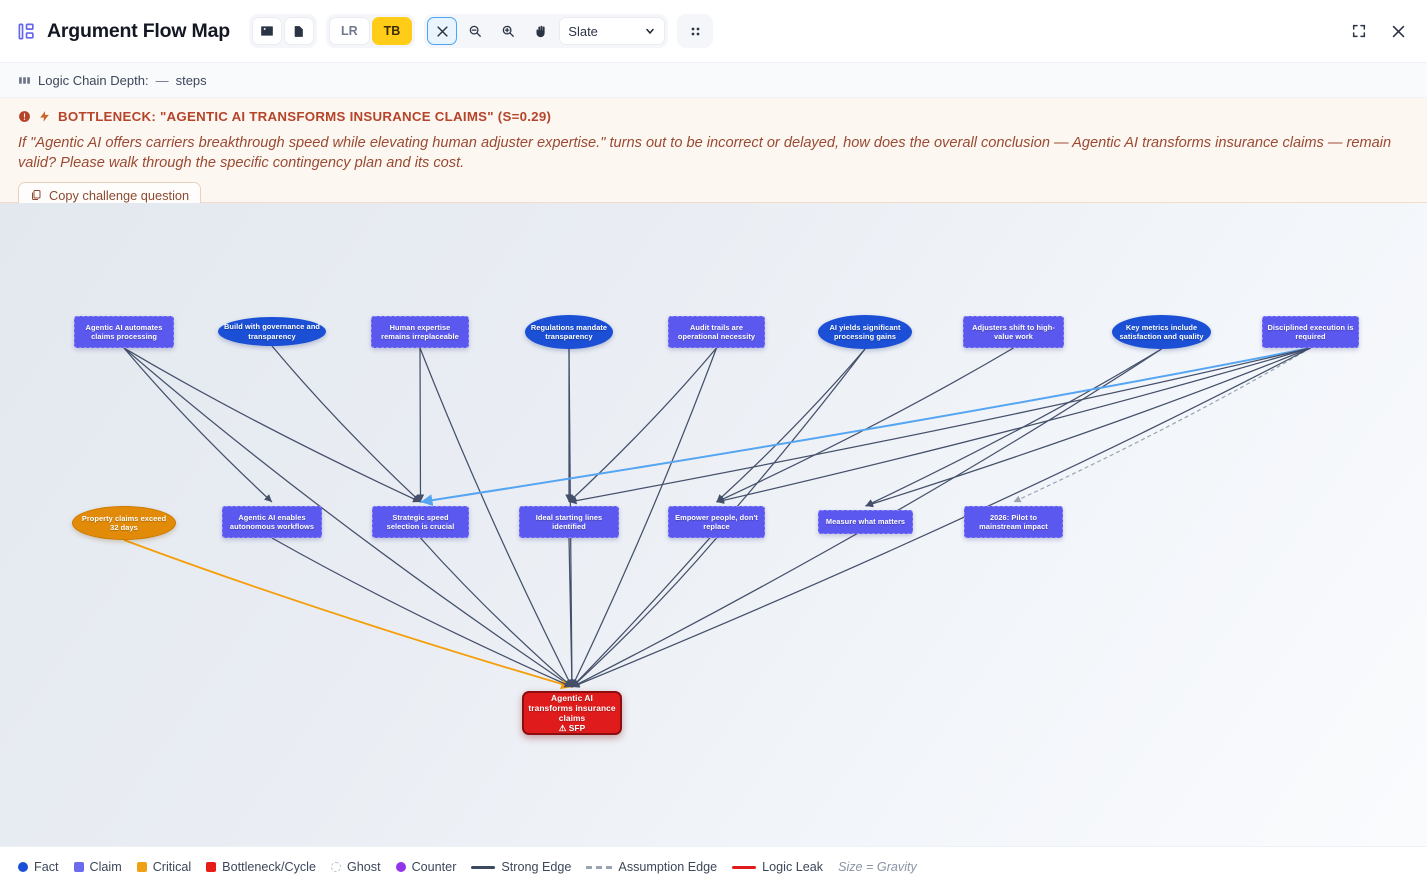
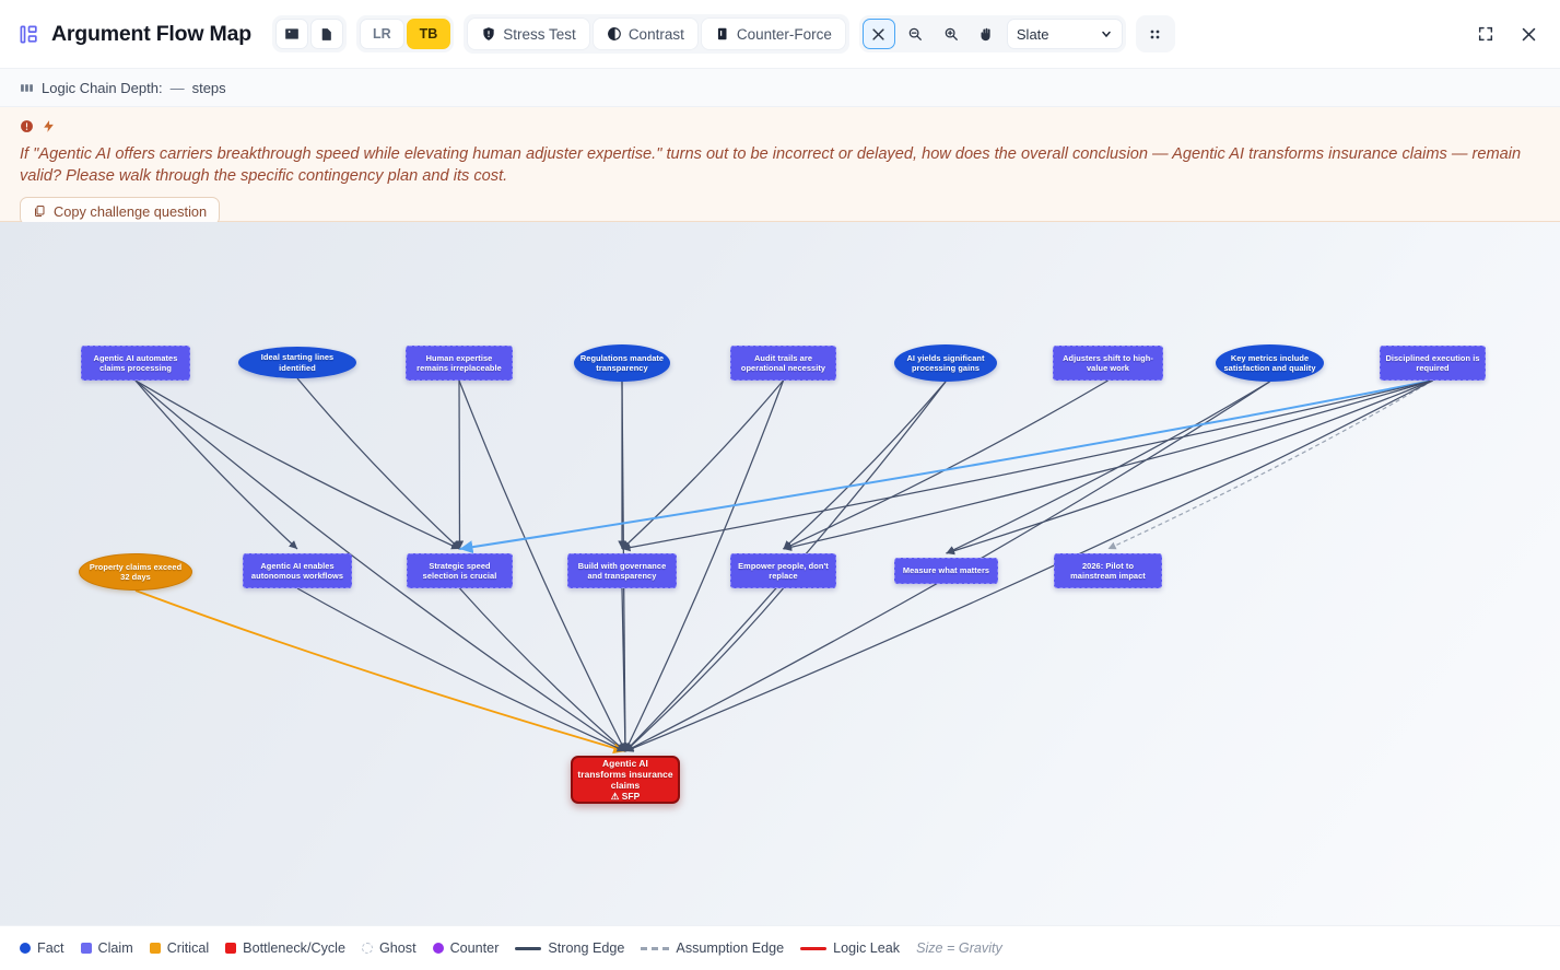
  Argument Flow Map
  LR
  TB
+ Stress Test
+ Contrast
+ Counter-Force
  Slate
  Logic Chain Depth:
  —
  steps
- BOTTLENECK: "AGENTIC AI TRANSFORMS INSURANCE CLAIMS" (S=0.29)
  If "Agentic AI offers carriers breakthrough speed while elevating human adjuster expertise." turns out to be incorrect or delayed, how does the overall conclusion — Agentic AI transforms insurance claims — remain valid? Please walk through the specific contingency plan and its cost.
  Copy challenge question
  Agentic AI automates claims processing
- Build with governance and transparency
+ Ideal starting lines identified
  Human expertise remains irreplaceable
  Regulations mandate transparency
  Audit trails are operational necessity
  AI yields significant processing gains
  Adjusters shift to high-value work
  Key metrics include satisfaction and quality
  Disciplined execution is required
  Property claims exceed 32 days
  Agentic AI enables autonomous workflows
  Strategic speed selection is crucial
- Ideal starting lines identified
+ Build with governance and transparency
  Empower people, don't replace
  Measure what matters
  2026: Pilot to mainstream impact
  Agentic AI transforms insurance claims
  ⚠ SFP
  Fact
  Claim
  Critical
  Bottleneck/Cycle
  Ghost
  Counter
  Strong Edge
  Assumption Edge
  Logic Leak
  Size = Gravity
